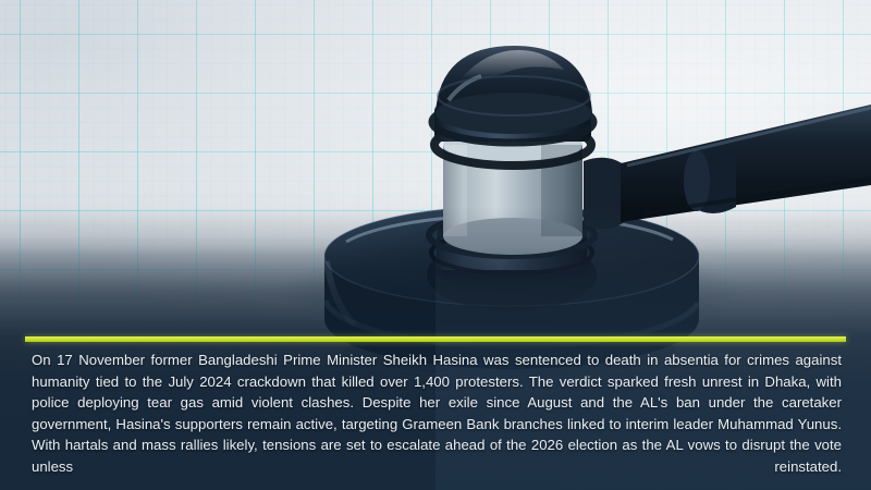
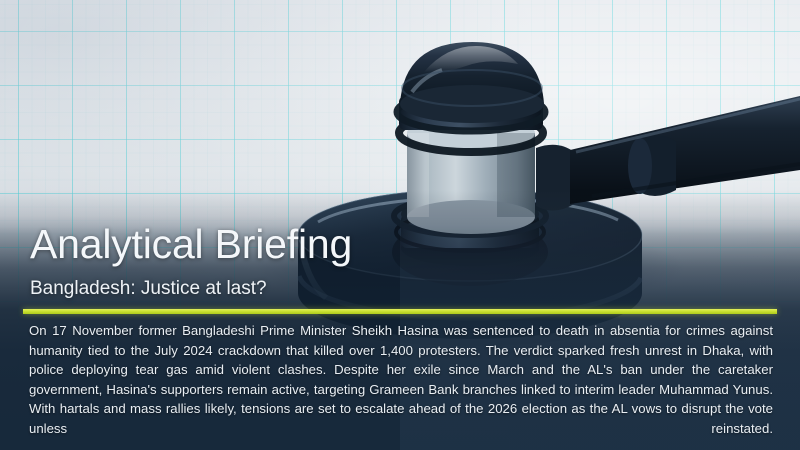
+ Analytical Briefing
+ Bangladesh: Justice at last?
- On 17 November former Bangladeshi Prime Minister Sheikh Hasina was sentenced to death in absentia for crimes against humanity tied to the July 2024 crackdown that killed over 1,400 protesters. The verdict sparked fresh unrest in Dhaka, with police deploying tear gas amid violent clashes. Despite her exile since August and the AL's ban under the caretaker government, Hasina's supporters remain active, targeting Grameen Bank branches linked to interim leader Muhammad Yunus. With hartals and mass rallies likely, tensions are set to escalate ahead of the 2026 election as the AL vows to disrupt the vote unless reinstated.
+ On 17 November former Bangladeshi Prime Minister Sheikh Hasina was sentenced to death in absentia for crimes against humanity tied to the July 2024 crackdown that killed over 1,400 protesters. The verdict sparked fresh unrest in Dhaka, with police deploying tear gas amid violent clashes. Despite her exile since March and the AL's ban under the caretaker government, Hasina's supporters remain active, targeting Grameen Bank branches linked to interim leader Muhammad Yunus. With hartals and mass rallies likely, tensions are set to escalate ahead of the 2026 election as the AL vows to disrupt the vote unless reinstated.
